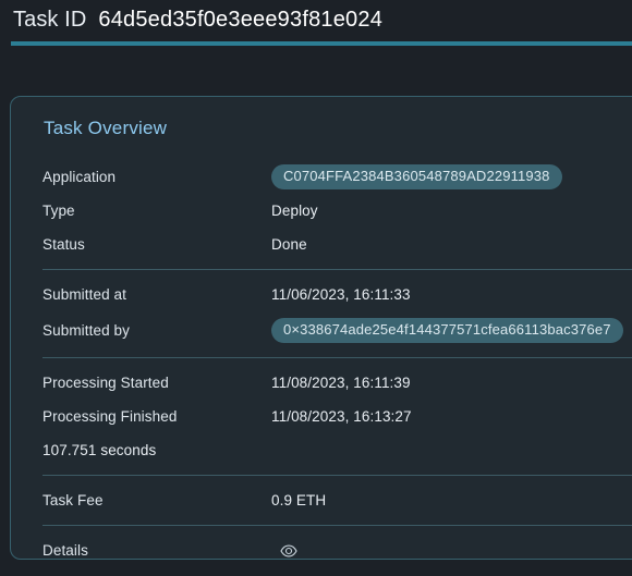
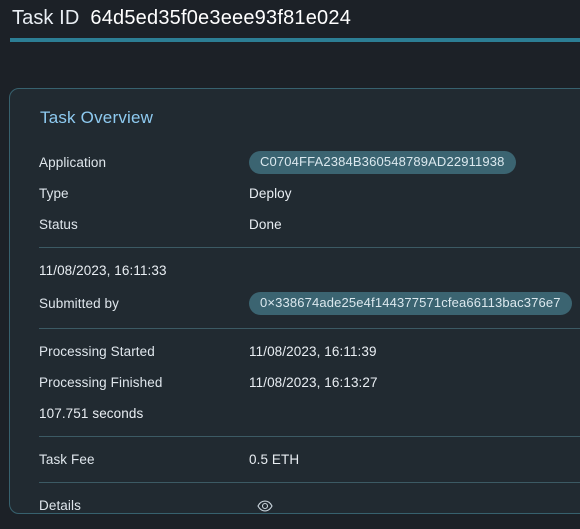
  Task ID
  64d5ed35f0e3eee93f81e024
  Task Overview
  Application
  C0704FFA2384B360548789AD22911938
  Type
  Deploy
  Status
  Done
- Submitted at
- 11/06/2023, 16:11:33
+ 11/08/2023, 16:11:33
  Submitted by
  0×338674ade25e4f144377571cfea66113bac376e7
  Processing Started
  11/08/2023, 16:11:39
  Processing Finished
  11/08/2023, 16:13:27
  107.751 seconds
  Task Fee
- 0.9 ETH
+ 0.5 ETH
  Details
